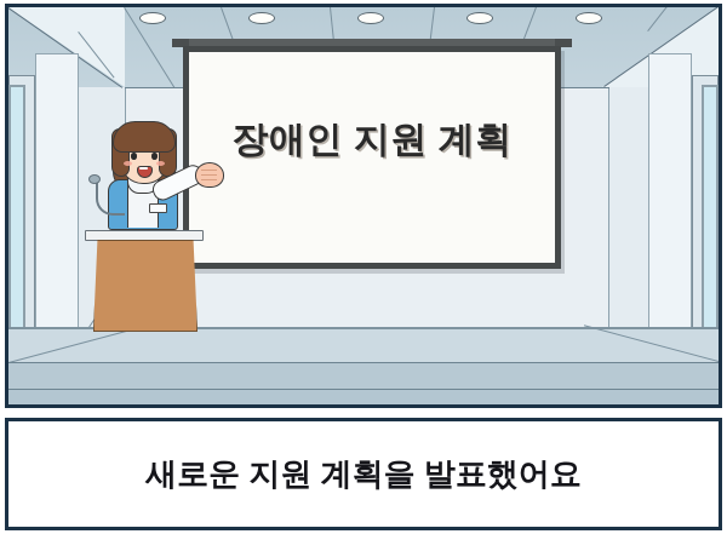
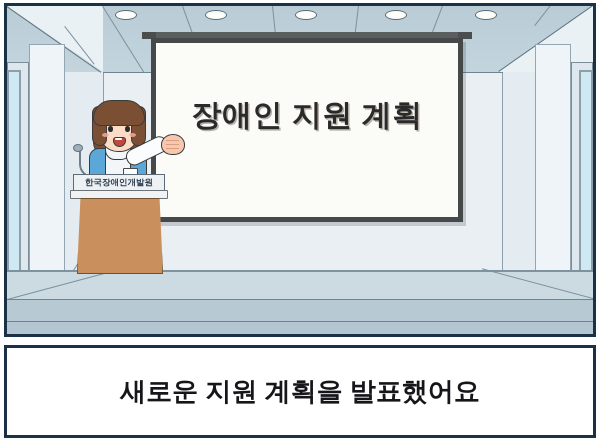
  장애인 지원 계획
+ 한국장애인개발원
  새로운 지원 계획을 발표했어요
